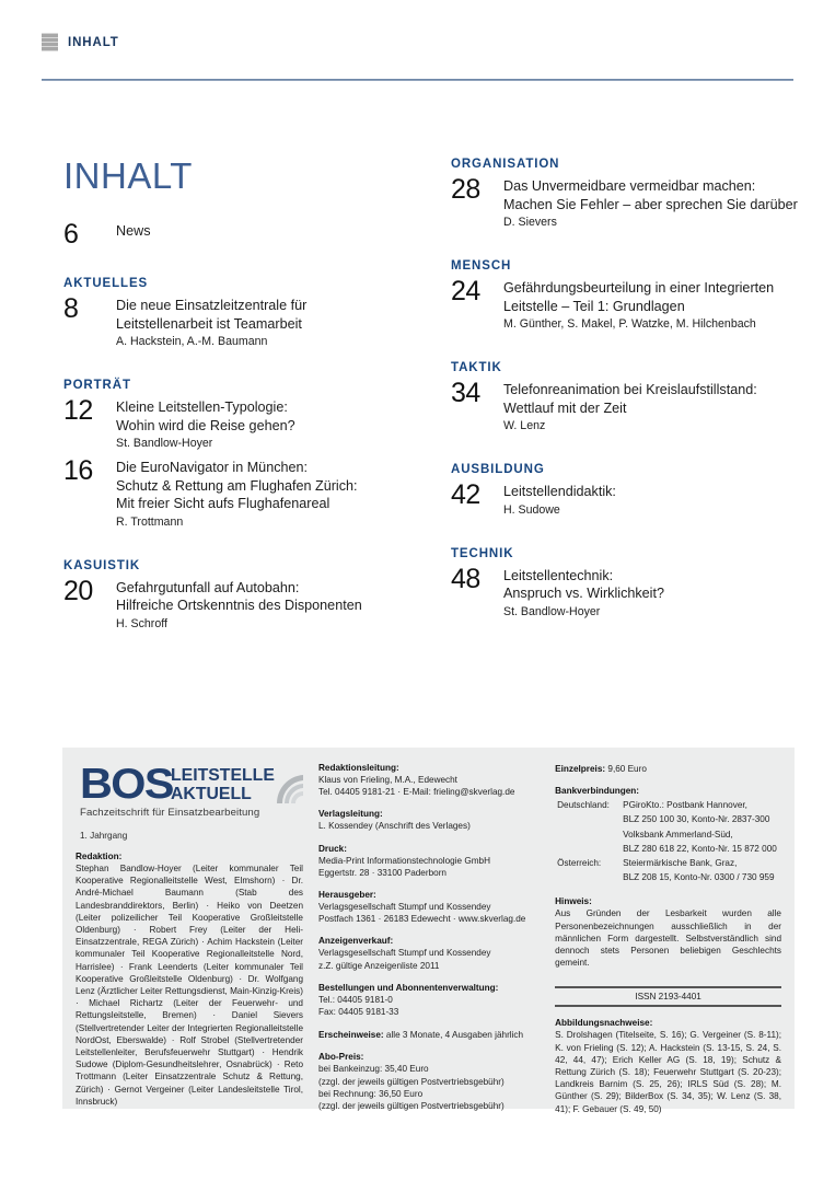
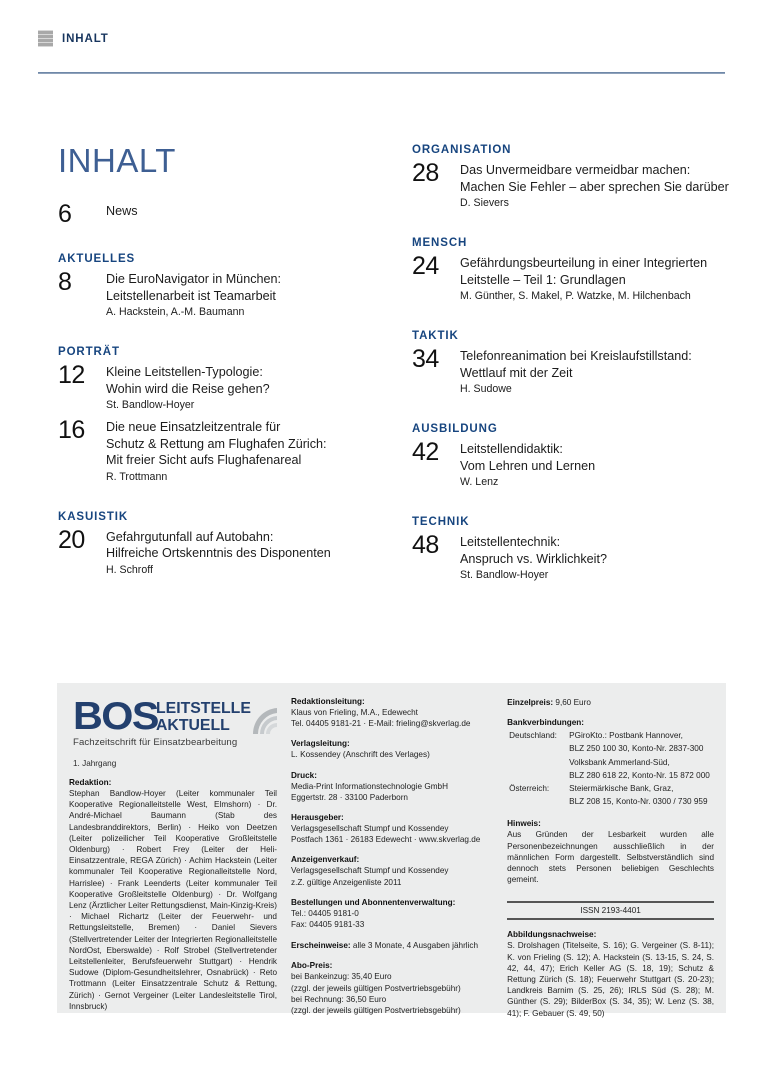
  INHALT
  INHALT
  6
  News
  AKTUELLES
  8
- Die neue Einsatzleitzentrale für
+ Die EuroNavigator in München:
  Leitstellenarbeit ist Teamarbeit
  A. Hackstein, A.-M. Baumann
  PORTRÄT
  12
  Kleine Leitstellen-Typologie:
  Wohin wird die Reise gehen?
  St. Bandlow-Hoyer
  16
- Die EuroNavigator in München:
+ Die neue Einsatzleitzentrale für
  Schutz & Rettung am Flughafen Zürich:
  Mit freier Sicht aufs Flughafenareal
  R. Trottmann
  KASUISTIK
  20
  Gefahrgutunfall auf Autobahn:
  Hilfreiche Ortskenntnis des Disponenten
  H. Schroff
  ORGANISATION
  28
  Das Unvermeidbare vermeidbar machen:
  Machen Sie Fehler – aber sprechen Sie darüber
  D. Sievers
  MENSCH
  24
  Gefährdungsbeurteilung in einer Integrierten
  Leitstelle – Teil 1: Grundlagen
  M. Günther, S. Makel, P. Watzke, M. Hilchenbach
  TAKTIK
  34
  Telefonreanimation bei Kreislaufstillstand:
  Wettlauf mit der Zeit
- W. Lenz
+ H. Sudowe
  AUSBILDUNG
  42
  Leitstellendidaktik:
+ Vom Lehren und Lernen
- H. Sudowe
+ W. Lenz
  TECHNIK
  48
  Leitstellentechnik:
  Anspruch vs. Wirklichkeit?
  St. Bandlow-Hoyer
  BOS
  LEITSTELLE
  AKTUELL
  Fachzeitschrift für Einsatzbearbeitung
  1. Jahrgang
  Redaktion:
  Stephan Bandlow-Hoyer (Leiter kommunaler Teil Kooperative Regionalleitstelle West, Elmshorn) · Dr. André-Michael Baumann (Stab des Landesbranddirektors, Berlin) · Heiko von Deetzen (Leiter polizeilicher Teil Kooperative Großleitstelle Oldenburg) · Robert Frey (Leiter der Heli-Einsatzzentrale, REGA Zürich) · Achim Hackstein (Leiter kommunaler Teil Kooperative Regionalleitstelle Nord, Harrislee) · Frank Leenderts (Leiter kommunaler Teil Kooperative Großleitstelle Oldenburg) · Dr. Wolfgang Lenz (Ärztlicher Leiter Rettungsdienst, Main-Kinzig-Kreis) · Michael Richartz (Leiter der Feuerwehr- und Rettungsleitstelle, Bremen) · Daniel Sievers (Stellvertretender Leiter der Integrierten Regionalleitstelle NordOst, Eberswalde) · Rolf Strobel (Stellvertretender Leitstellenleiter, Berufsfeuerwehr Stuttgart) · Hendrik Sudowe (Diplom-Gesundheitslehrer, Osnabrück) · Reto Trottmann (Leiter Einsatzzentrale Schutz & Rettung, Zürich) · Gernot Vergeiner (Leiter Landesleitstelle Tirol, Innsbruck)
  Redaktionsleitung:
  Klaus von Frieling, M.A., Edewecht
  Tel. 04405 9181-21 · E-Mail: frieling@skverlag.de
  Verlagsleitung:
  L. Kossendey (Anschrift des Verlages)
  Druck:
  Media-Print Informationstechnologie GmbH
  Eggertstr. 28 · 33100 Paderborn
  Herausgeber:
  Verlagsgesellschaft Stumpf und Kossendey
  Postfach 1361 · 26183 Edewecht · www.skverlag.de
  Anzeigenverkauf:
  Verlagsgesellschaft Stumpf und Kossendey
  z.Z. gültige Anzeigenliste 2011
  Bestellungen und Abonnentenverwaltung:
  Tel.: 04405 9181-0
  Fax: 04405 9181-33
  Erscheinweise: alle 3 Monate, 4 Ausgaben jährlich
  Abo-Preis:
  bei Bankeinzug: 35,40 Euro
  (zzgl. der jeweils gültigen Postvertriebsgebühr)
  bei Rechnung: 36,50 Euro
  (zzgl. der jeweils gültigen Postvertriebsgebühr)
  Einzelpreis: 9,60 Euro
  Bankverbindungen:
  Deutschland:	PGiroKto.: Postbank Hannover,
  	BLZ 250 100 30, Konto-Nr. 2837-300
  	Volksbank Ammerland-Süd,
  	BLZ 280 618 22, Konto-Nr. 15 872 000
  Österreich:	Steiermärkische Bank, Graz,
  	BLZ 208 15, Konto-Nr. 0300 / 730 959
  Hinweis:
  Aus Gründen der Lesbarkeit wurden alle Personenbezeichnungen ausschließlich in der männlichen Form dargestellt. Selbstverständlich sind dennoch stets Personen beliebigen Geschlechts gemeint.
  ISSN 2193-4401
  Abbildungsnachweise:
  S. Drolshagen (Titelseite, S. 16); G. Vergeiner (S. 8-11); K. von Frieling (S. 12); A. Hackstein (S. 13-15, S. 24, S. 42, 44, 47); Erich Keller AG (S. 18, 19); Schutz & Rettung Zürich (S. 18); Feuerwehr Stuttgart (S. 20-23); Landkreis Barnim (S. 25, 26); IRLS Süd (S. 28); M. Günther (S. 29); BilderBox (S. 34, 35); W. Lenz (S. 38, 41); F. Gebauer (S. 49, 50)
